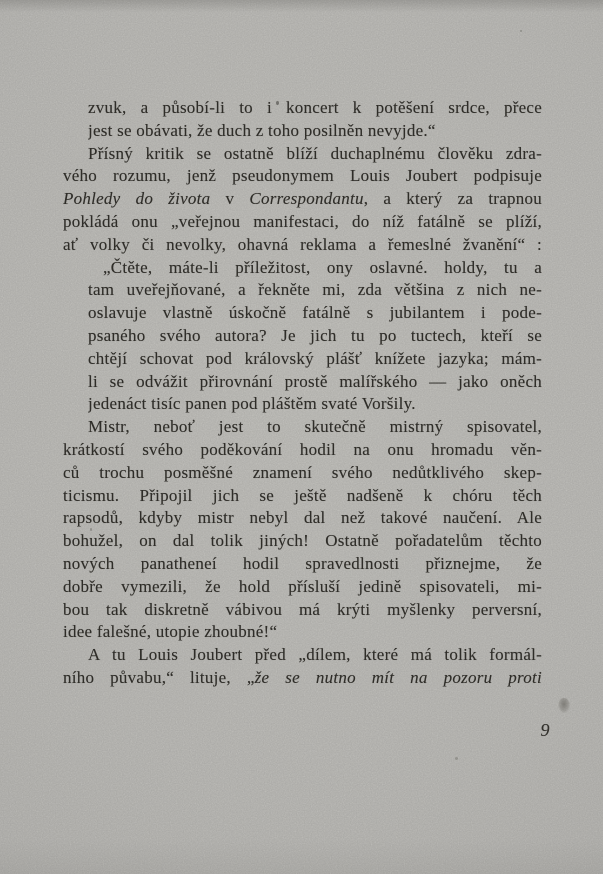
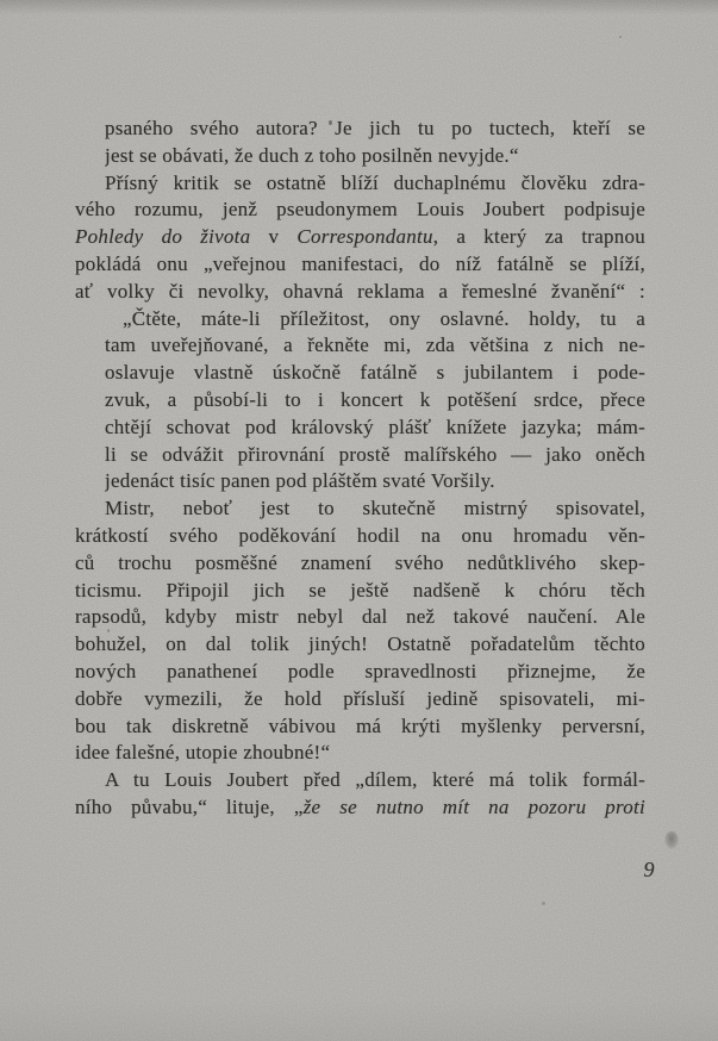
- zvuk, a působí-li to i koncert k potěšení srdce, přece
+ psaného svého autora? Je jich tu po tuctech, kteří se
  jest se obávati, že duch z toho posilněn nevyjde.“
  Přísný kritik se ostatně blíží duchaplnému člověku zdra-
  vého rozumu, jenž pseudonymem Louis Joubert podpisuje
  Pohledy do života v Correspondantu, a který za trapnou
  pokládá onu „veřejnou manifestaci, do níž fatálně se plíží,
  ať volky či nevolky, ohavná reklama a řemeslné žvanění“ :
  „Čtěte, máte-li příležitost, ony oslavné. holdy, tu a
  tam uveřejňované, a řekněte mi, zda většina z nich ne-
  oslavuje vlastně úskočně fatálně s jubilantem i pode-
- psaného svého autora? Je jich tu po tuctech, kteří se
+ zvuk, a působí-li to i koncert k potěšení srdce, přece
  chtějí schovat pod královský plášť knížete jazyka; mám-
  li se odvážit přirovnání prostě malířského — jako oněch
  jedenáct tisíc panen pod pláštěm svaté Voršily.
  Mistr, neboť jest to skutečně mistrný spisovatel,
  krátkostí svého poděkování hodil na onu hromadu věn-
  ců trochu posměšné znamení svého nedůtklivého skep-
  ticismu. Připojil jich se ještě nadšeně k chóru těch
  rapsodů, kdyby mistr nebyl dal než takové naučení. Ale
  bohužel, on dal tolik jiných! Ostatně pořadatelům těchto
- nových panatheneí hodil spravedlnosti přiznejme, že
+ nových panatheneí podle spravedlnosti přiznejme, že
  dobře vymezili, že hold přísluší jedině spisovateli, mi-
  bou tak diskretně vábivou má krýti myšlenky perversní,
  idee falešné, utopie zhoubné!“
  A tu Louis Joubert před „dílem, které má tolik formál-
  ního půvabu,“ lituje, „že se nutno mít na pozoru proti
  9
